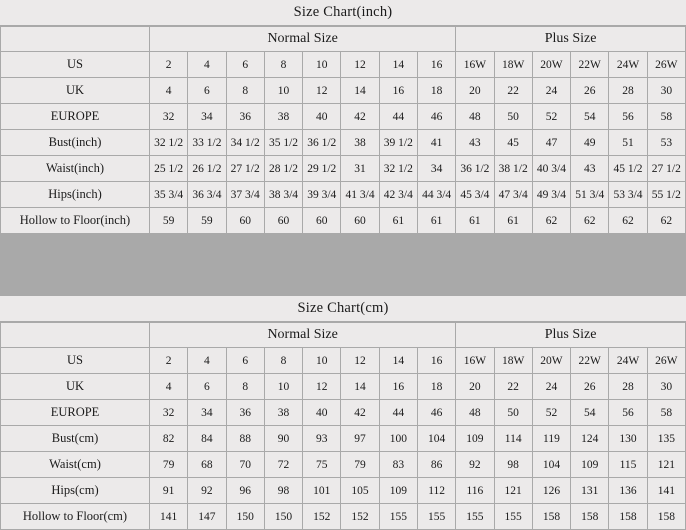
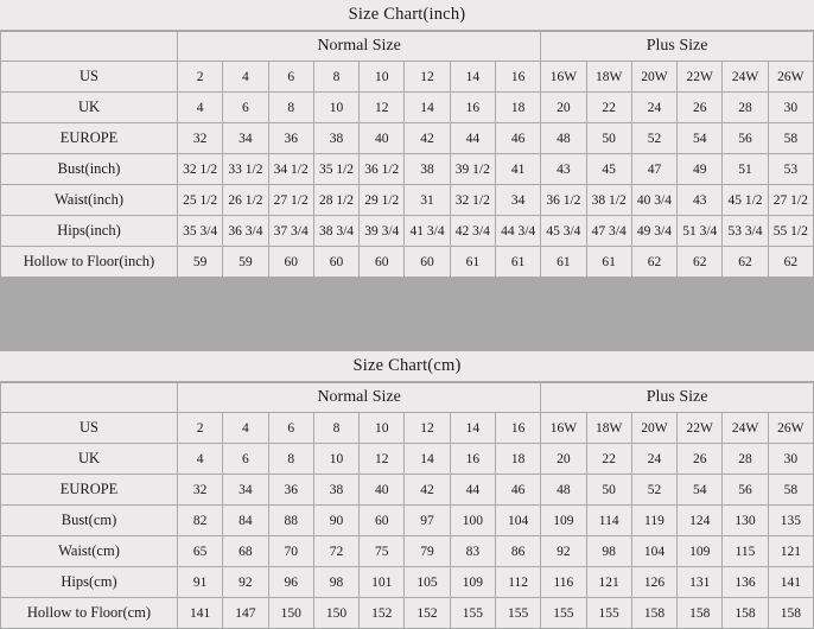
  Size Chart(inch)
  	Normal Size	Plus Size
  US	2	4	6	8	10	12	14	16	16W	18W	20W	22W	24W	26W
  UK	4	6	8	10	12	14	16	18	20	22	24	26	28	30
  EUROPE	32	34	36	38	40	42	44	46	48	50	52	54	56	58
  Bust(inch)	32 1/2	33 1/2	34 1/2	35 1/2	36 1/2	38	39 1/2	41	43	45	47	49	51	53
  Waist(inch)	25 1/2	26 1/2	27 1/2	28 1/2	29 1/2	31	32 1/2	34	36 1/2	38 1/2	40 3/4	43	45 1/2	27 1/2
  Hips(inch)	35 3/4	36 3/4	37 3/4	38 3/4	39 3/4	41 3/4	42 3/4	44 3/4	45 3/4	47 3/4	49 3/4	51 3/4	53 3/4	55 1/2
  Hollow to Floor(inch)	59	59	60	60	60	60	61	61	61	61	62	62	62	62
  Size Chart(cm)
  	Normal Size	Plus Size
  US	2	4	6	8	10	12	14	16	16W	18W	20W	22W	24W	26W
  UK	4	6	8	10	12	14	16	18	20	22	24	26	28	30
  EUROPE	32	34	36	38	40	42	44	46	48	50	52	54	56	58
- Bust(cm)	82	84	88	90	93	97	100	104	109	114	119	124	130	135
+ Bust(cm)	82	84	88	90	60	97	100	104	109	114	119	124	130	135
- Waist(cm)	79	68	70	72	75	79	83	86	92	98	104	109	115	121
+ Waist(cm)	65	68	70	72	75	79	83	86	92	98	104	109	115	121
  Hips(cm)	91	92	96	98	101	105	109	112	116	121	126	131	136	141
  Hollow to Floor(cm)	141	147	150	150	152	152	155	155	155	155	158	158	158	158
